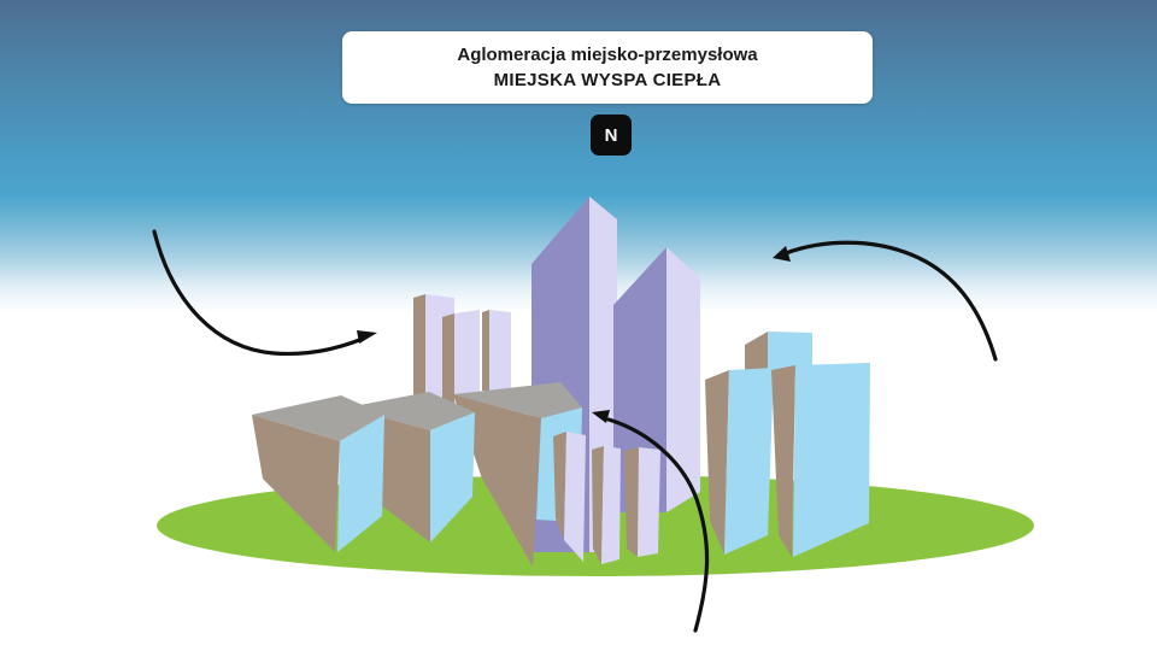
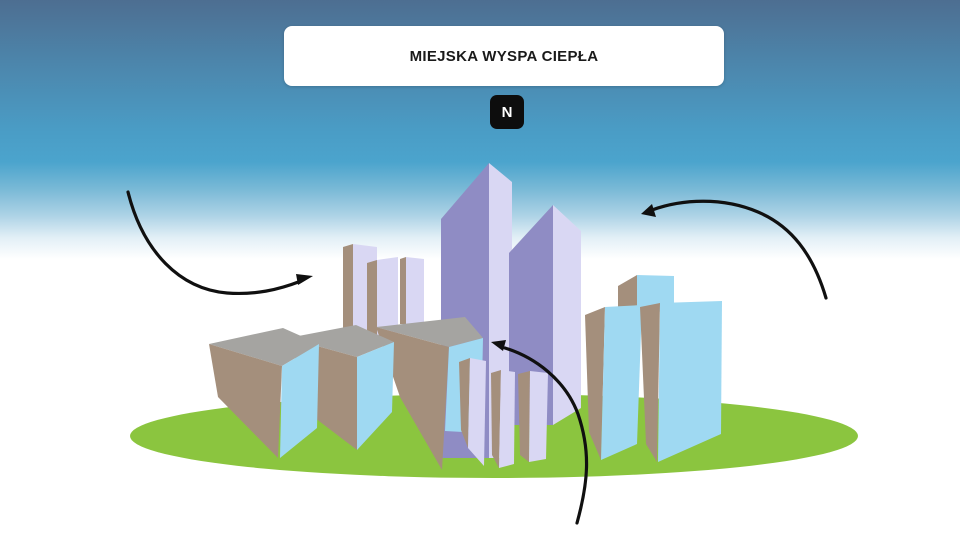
- Aglomeracja miejsko-przemysłowa
  MIEJSKA WYSPA CIEPŁA
  N
